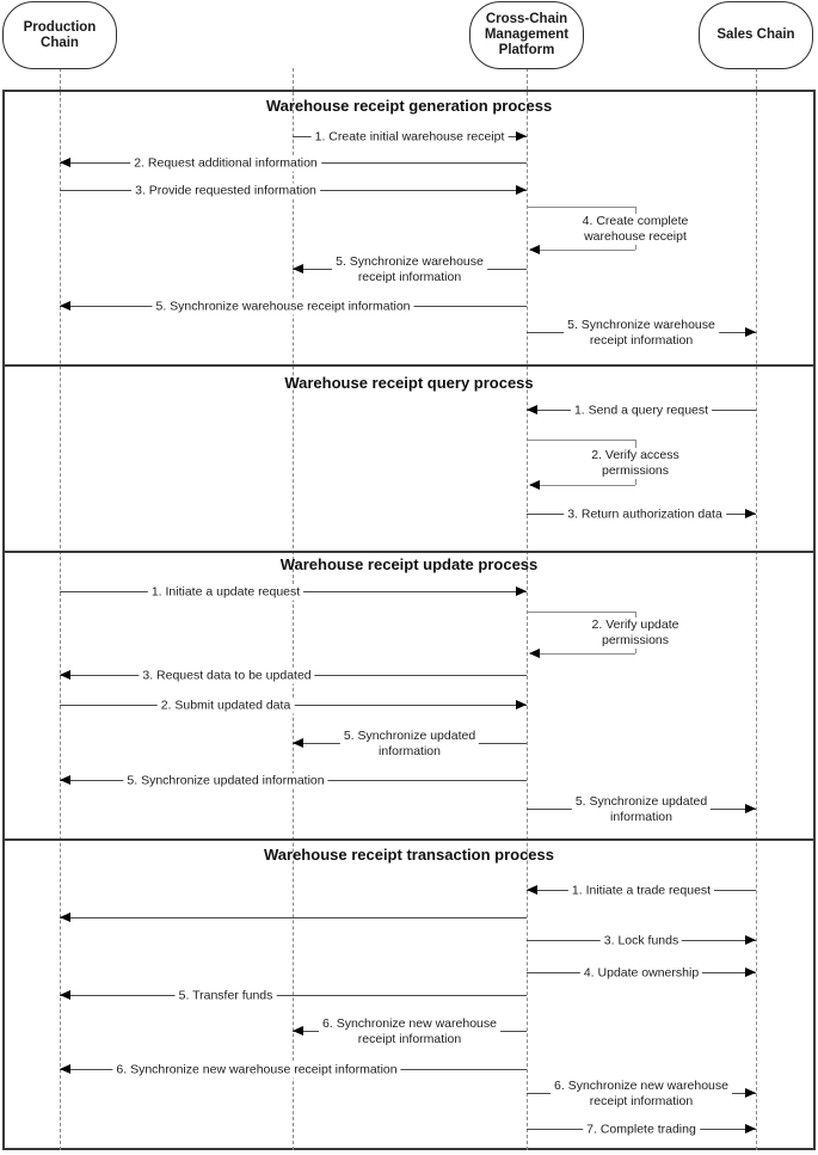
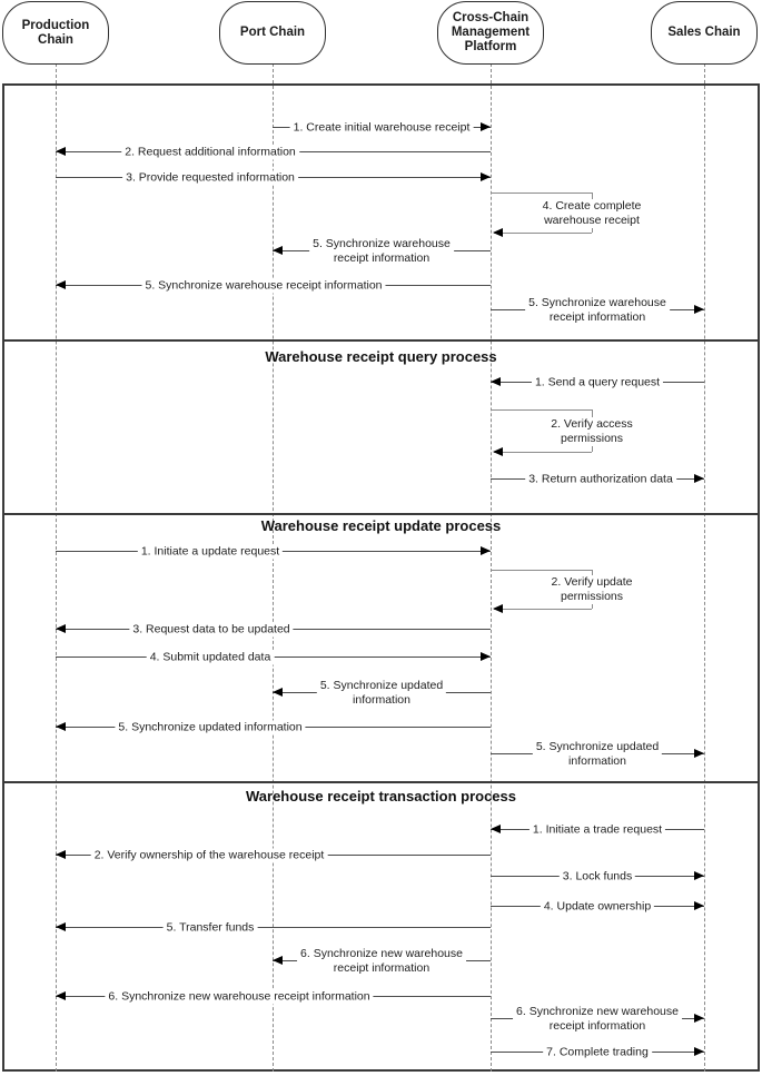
  Production Chain
+ Port Chain
  Cross-Chain
  Management
  Platform
  Sales Chain
- Warehouse receipt generation process
  1. Create initial warehouse receipt
  2. Request additional information
  3. Provide requested information
  4. Create complete
  warehouse receipt
  5. Synchronize warehouse
  receipt information
  5. Synchronize warehouse receipt information
  5. Synchronize warehouse
  receipt information
  Warehouse receipt query process
  1. Send a query request
  2. Verify access
  permissions
  3. Return authorization data
  Warehouse receipt update process
  1. Initiate a update request
  2. Verify update
  permissions
  3. Request data to be updated
- 2. Submit updated data
+ 4. Submit updated data
  5. Synchronize updated
  information
  5. Synchronize updated information
  5. Synchronize updated
  information
  Warehouse receipt transaction process
  1. Initiate a trade request
+ 2. Verify ownership of the warehouse receipt
  3. Lock funds
  4. Update ownership
  5. Transfer funds
  6. Synchronize new warehouse
  receipt information
  6. Synchronize new warehouse receipt information
  6. Synchronize new warehouse
  receipt information
  7. Complete trading
